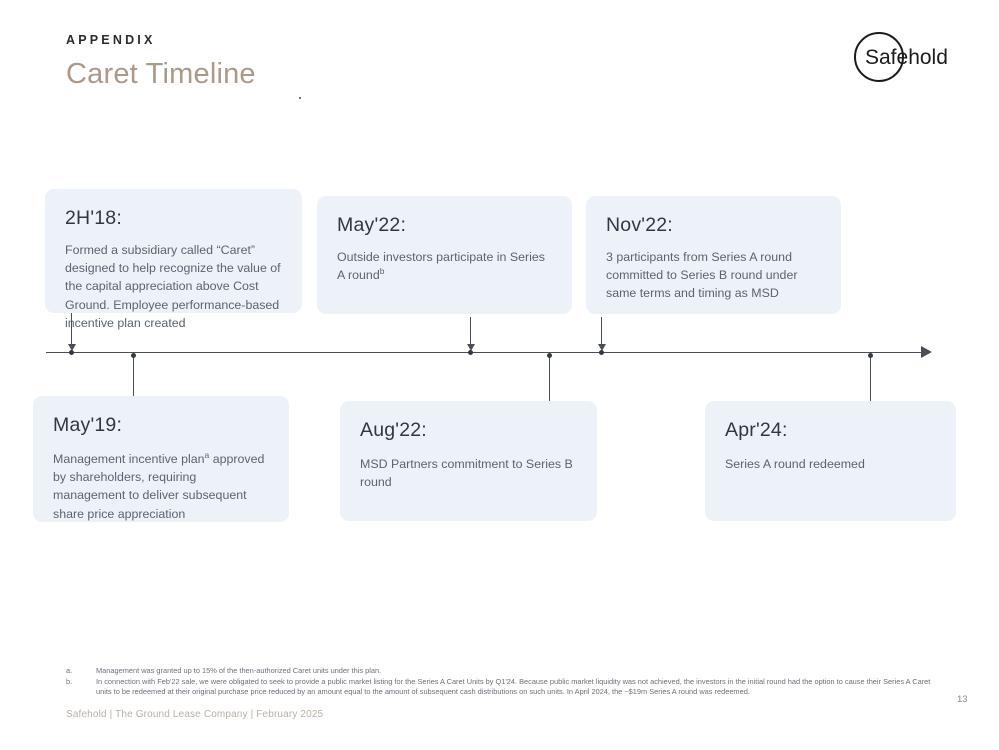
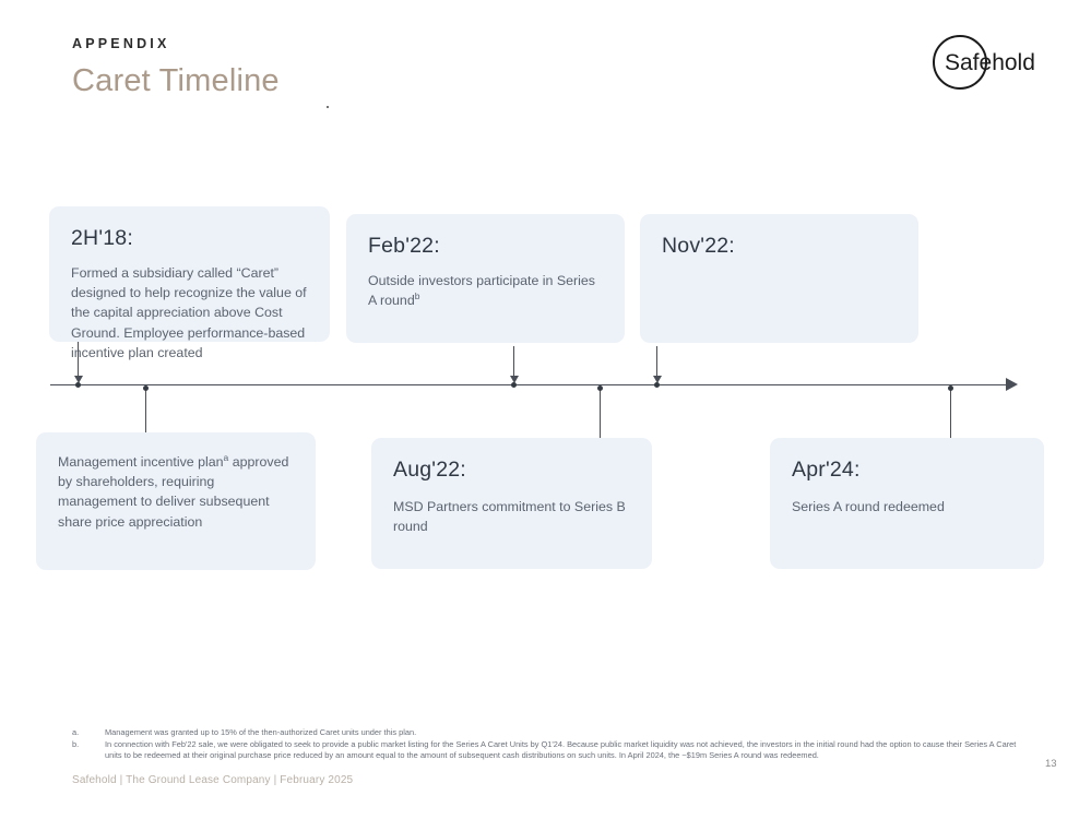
  APPENDIX
  Caret Timeline
  Safehold
  2H'18:
  Formed a subsidiary called “Caret” designed to help recognize the value of the capital appreciation above Cost Ground. Employee performance-based incentive plan created
- May'22:
+ Feb'22:
  Outside investors participate in Series A roundb
  Nov'22:
- 3 participants from Series A round committed to Series B round under same terms and timing as MSD
- May'19:
  Management incentive plana approved by shareholders, requiring management to deliver subsequent share price appreciation
  Aug'22:
  MSD Partners commitment to Series B round
  Apr'24:
  Series A round redeemed
  a.
  Management was granted up to 15% of the then-authorized Caret units under this plan.
  b.
  In connection with Feb'22 sale, we were obligated to seek to provide a public market listing for the Series A Caret Units by Q1'24. Because public market liquidity was not achieved, the investors in the initial round had the option to cause their Series A Caret units to be redeemed at their original purchase price reduced by an amount equal to the amount of subsequent cash distributions on such units. In April 2024, the ~$19m Series A round was redeemed.
  Safehold | The Ground Lease Company | February 2025
  13
